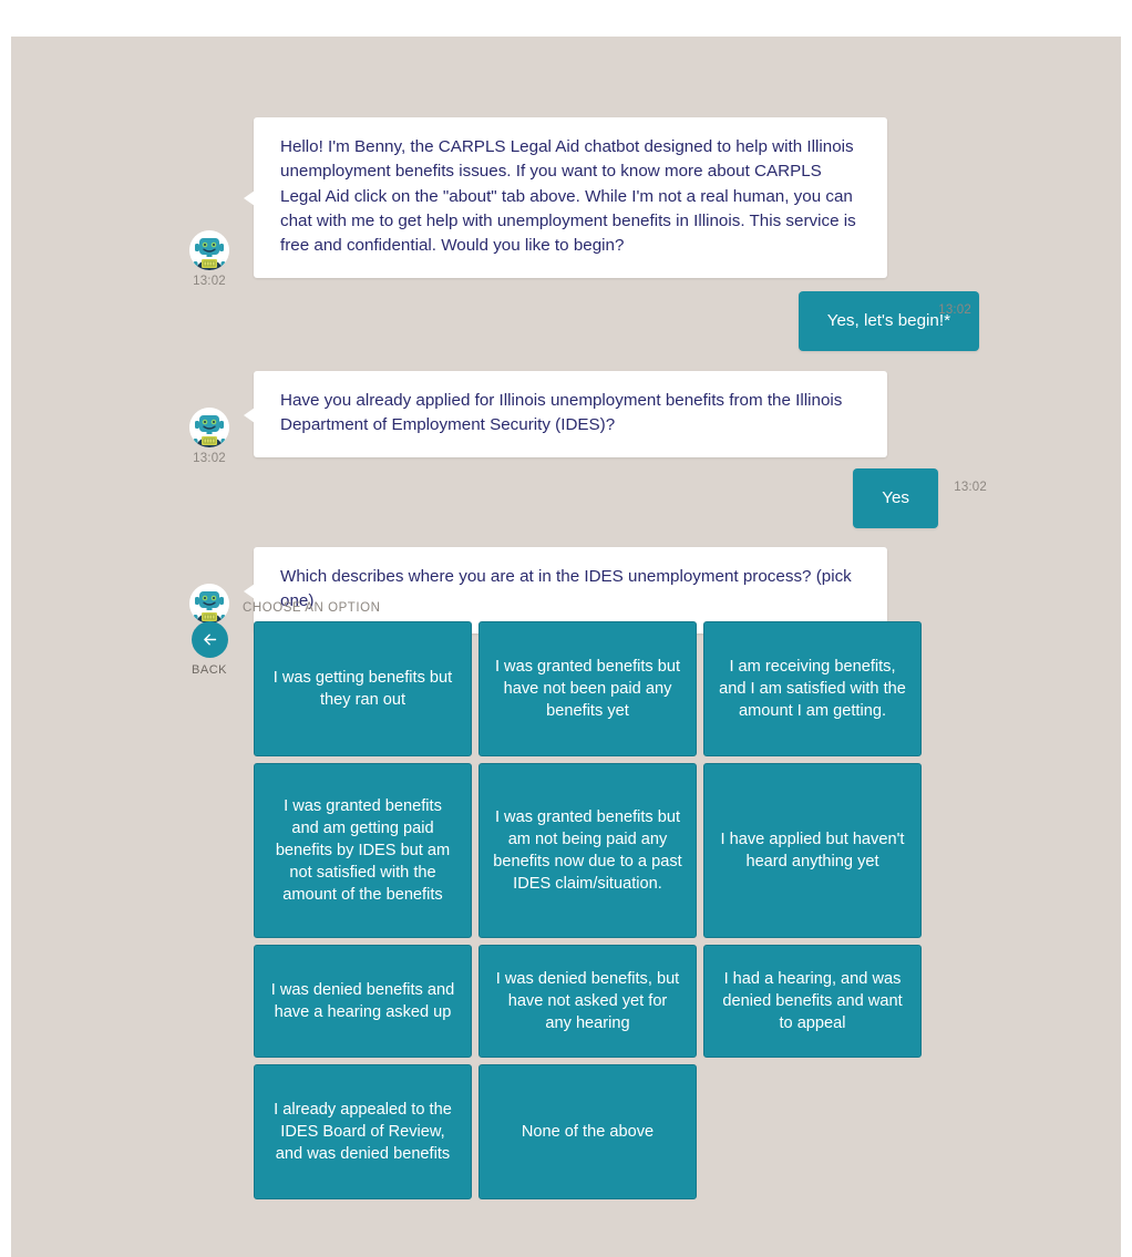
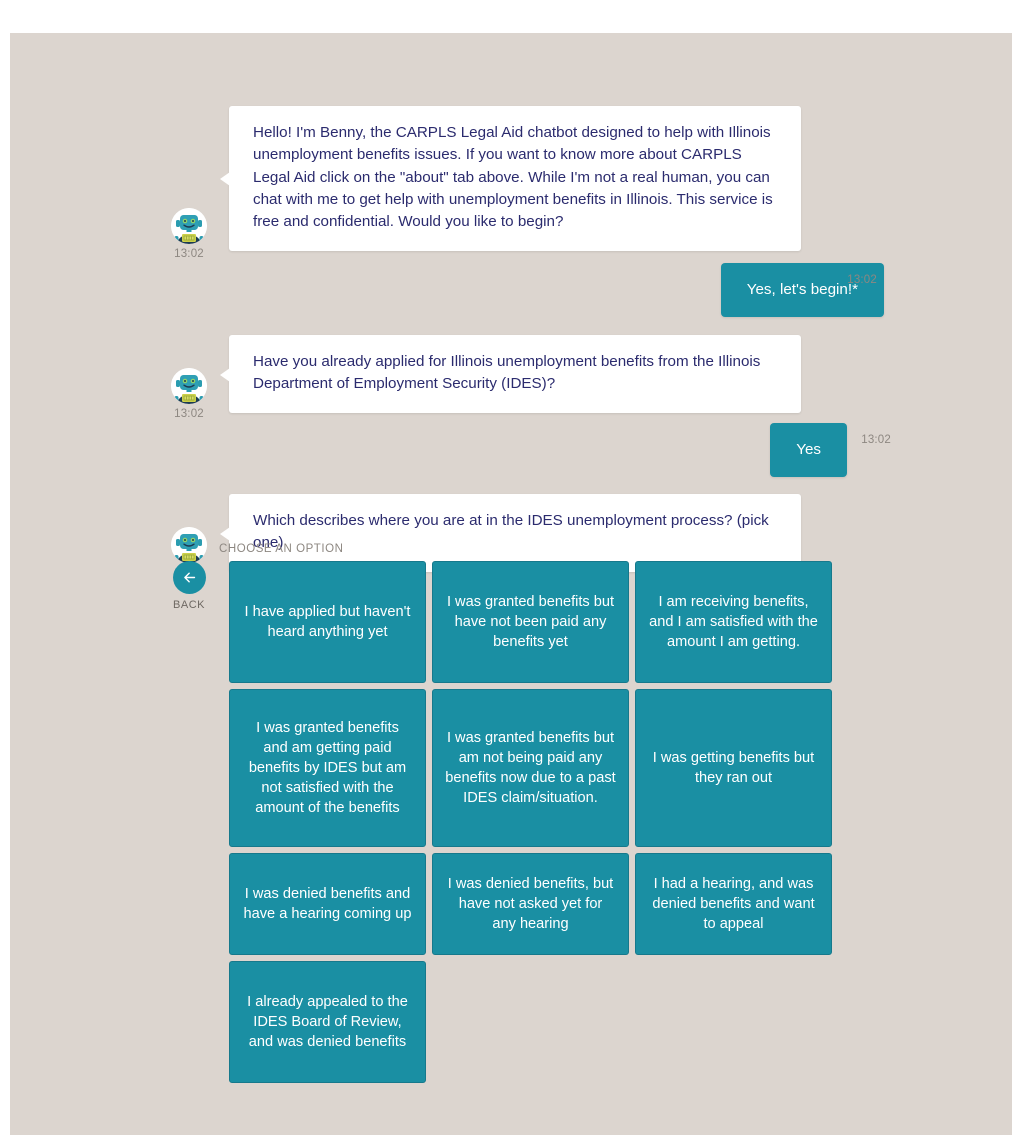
  13:02
  Hello! I'm Benny, the CARPLS Legal Aid chatbot designed to help with Illinois unemployment benefits issues. If you want to know more about CARPLS Legal Aid click on the "about" tab above. While I'm not a real human, you can chat with me to get help with unemployment benefits in Illinois. This service is free and confidential. Would you like to begin?
  Yes, let's begin!*
  13:02
  13:02
  Have you already applied for Illinois unemployment benefits from the Illinois Department of Employment Security (IDES)?
  Yes
  13:02
  Which describes where you are at in the IDES unemployment process? (pick one)
  CHOOSE AN OPTION
  BACK
- I was getting benefits but they ran out
+ I have applied but haven't heard anything yet
  I was granted benefits but have not been paid any benefits yet
  I am receiving benefits, and I am satisfied with the amount I am getting.
  I was granted benefits and am getting paid benefits by IDES but am not satisfied with the amount of the benefits
  I was granted benefits but am not being paid any benefits now due to a past IDES claim/situation.
- I have applied but haven't heard anything yet
+ I was getting benefits but they ran out
- I was denied benefits and have a hearing asked up
+ I was denied benefits and have a hearing coming up
  I was denied benefits, but have not asked yet for any hearing
  I had a hearing, and was denied benefits and want to appeal
  I already appealed to the IDES Board of Review, and was denied benefits
- None of the above
